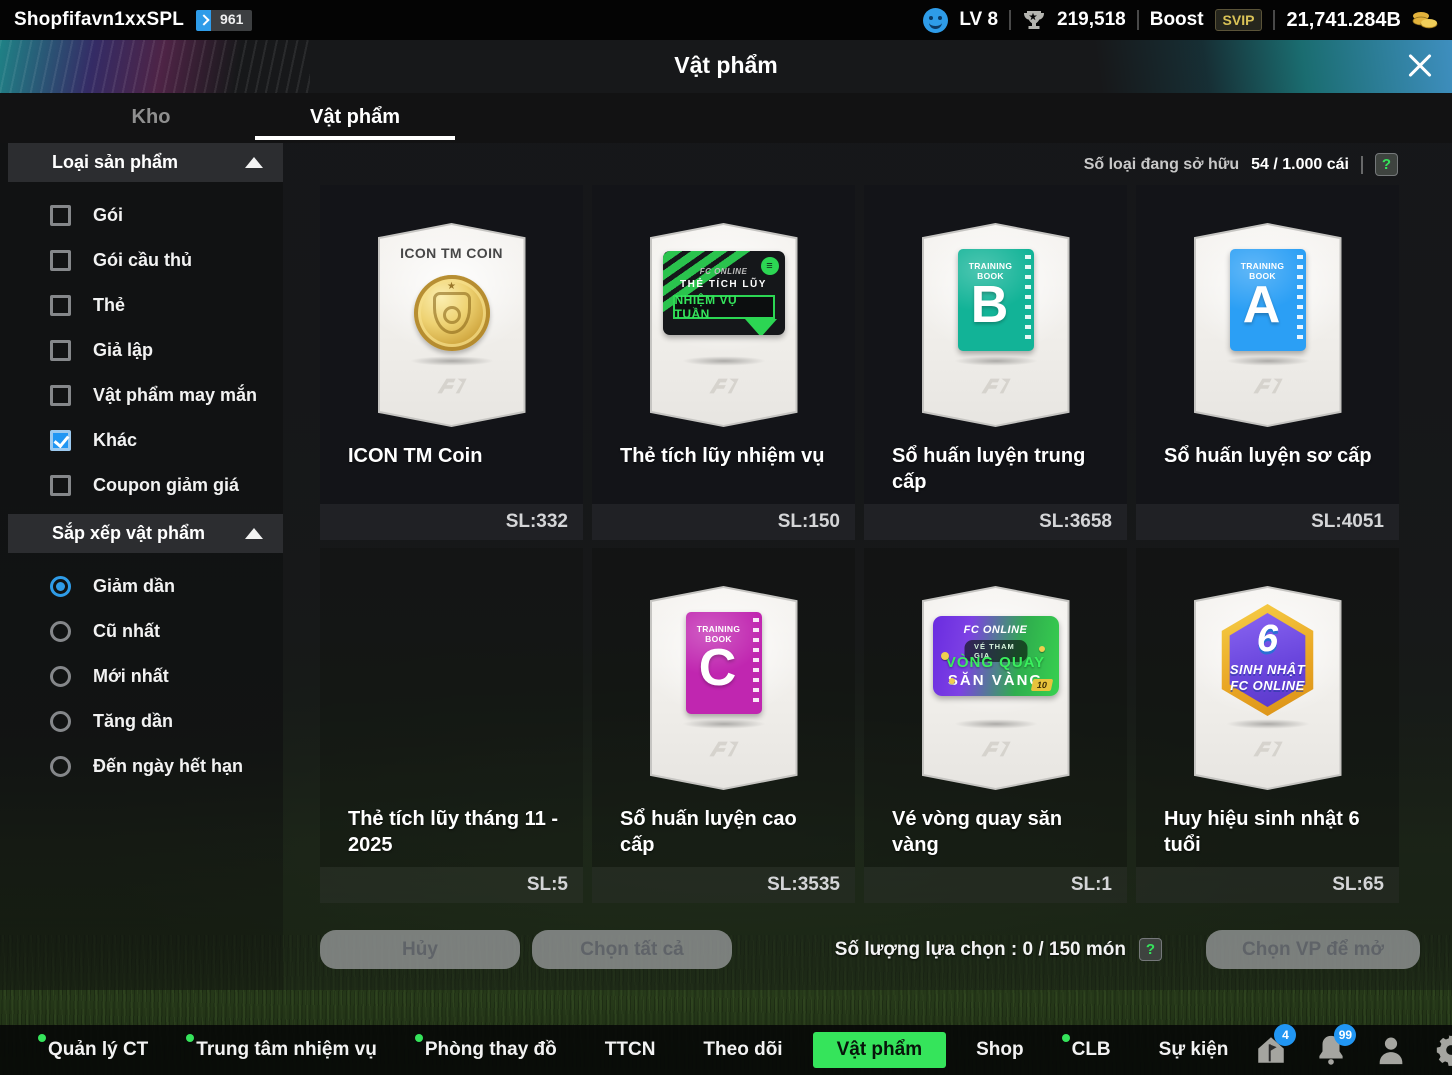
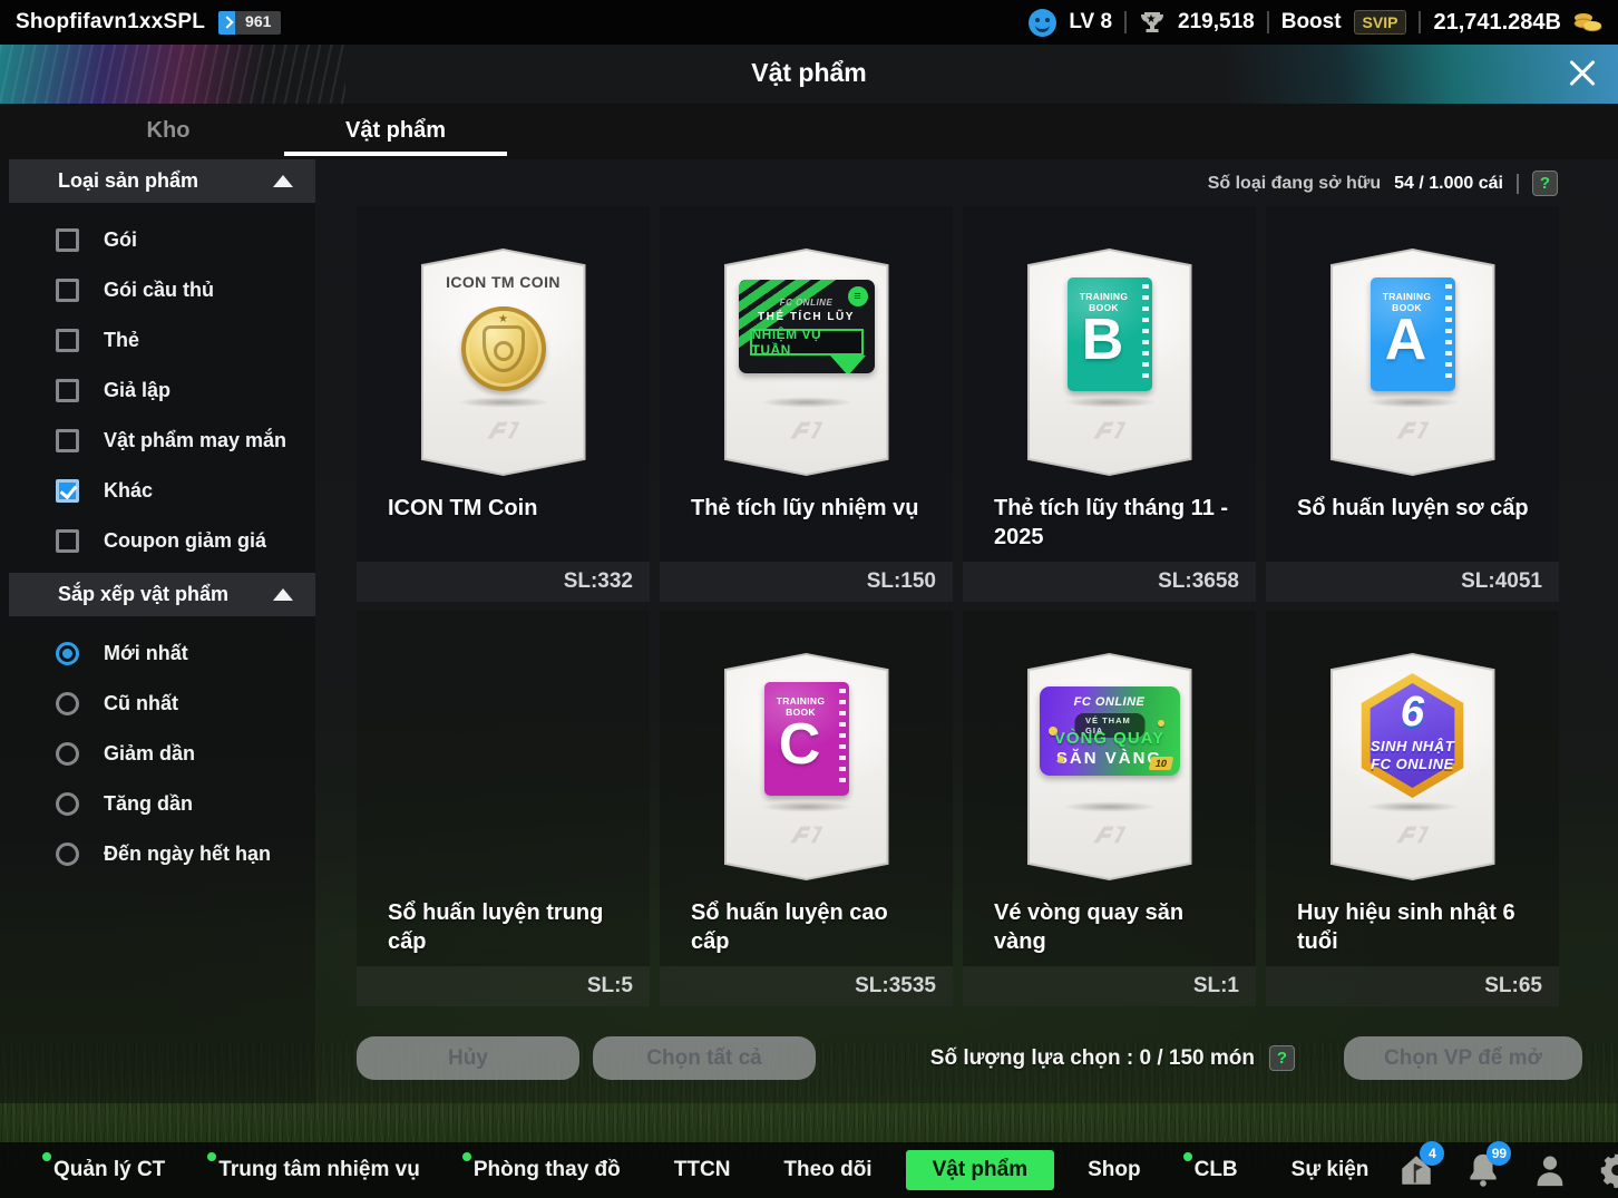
  Shopfifavn1xxSPL
  961
  LV 8
  219,518
  Boost
  SVIP
  21,741.284B
  Vật phẩm
  Kho
  Vật phẩm
  Loại sản phẩm
  Gói
  Gói cầu thủ
  Thẻ
  Giả lập
  Vật phẩm may mắn
  Khác
  Coupon giảm giá
  Sắp xếp vật phẩm
- Giảm dần
+ Mới nhất
  Cũ nhất
- Mới nhất
+ Giảm dần
  Tăng dần
  Đến ngày hết hạn
  Số loại đang sở hữu
  54 / 1.000 cái
  ?
  ICON TM COIN
  ★
  ICON TM Coin
  SL:332
  ≡
  FC ONLINE
  THẺ TÍCH LŨY
  NHIỆM VỤ TUẦN
  Thẻ tích lũy nhiệm vụ
  SL:150
  TRAINING BOOK
  B
- Sổ huấn luyện trung cấp
+ Thẻ tích lũy tháng 11 - 2025
  SL:3658
  TRAINING BOOK
  A
  Sổ huấn luyện sơ cấp
  SL:4051
- Thẻ tích lũy tháng 11 - 2025
+ Sổ huấn luyện trung cấp
  SL:5
  TRAINING BOOK
  C
  Sổ huấn luyện cao cấp
  SL:3535
  FC ONLINE
  VÉ THAM GIA
  VÒNG QUAY
  ĂN VÀN
  Vé vòng quay săn vàng
  SL:1
  6
  SINH NHẬT
  FC ONLINE
  Huy hiệu sinh nhật 6 tuổi
  SL:65
  Hủy
  Chọn tất cả
  Số lượng lựa chọn : 0 / 150 món
  ?
  Chọn VP để mở
  Quản lý CT
  Trung tâm nhiệm vụ
  Phòng thay đồ
  TTCN
  Theo dõi
  Vật phẩm
  Shop
  CLB
  Sự kiện
  4
  99
